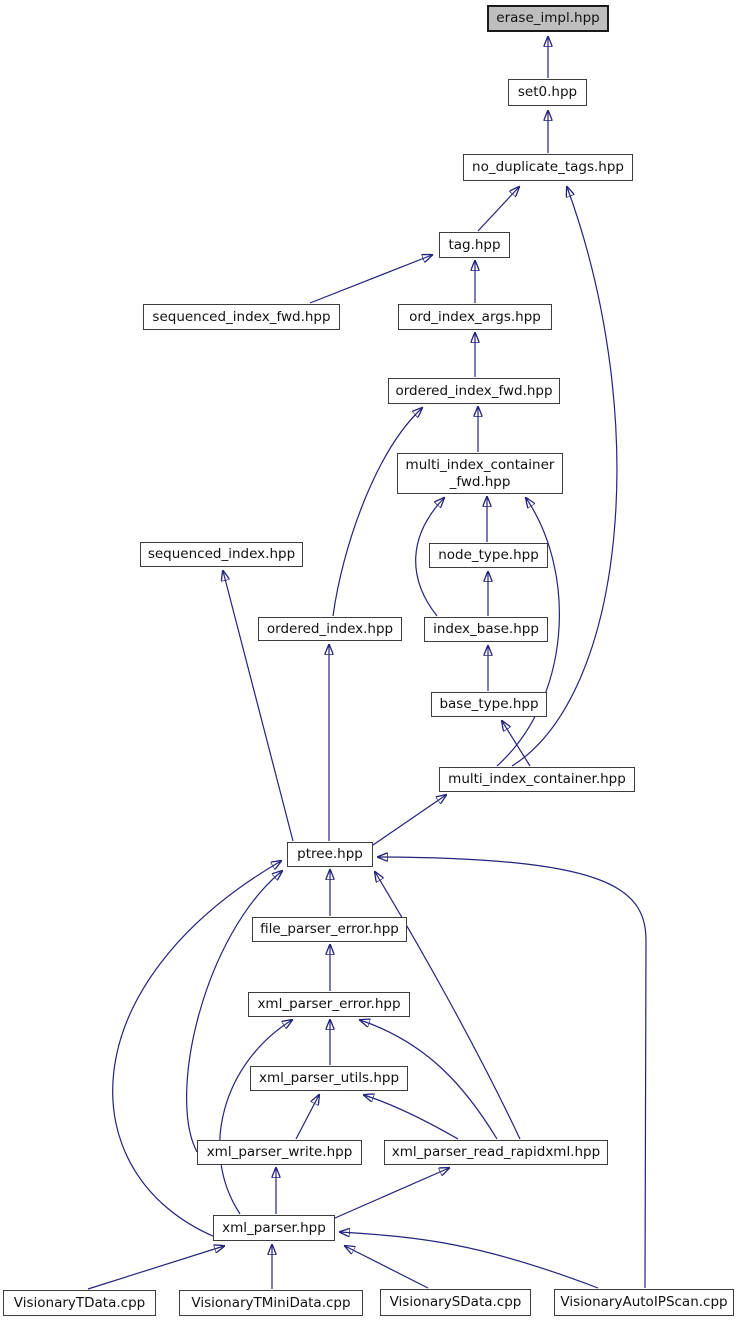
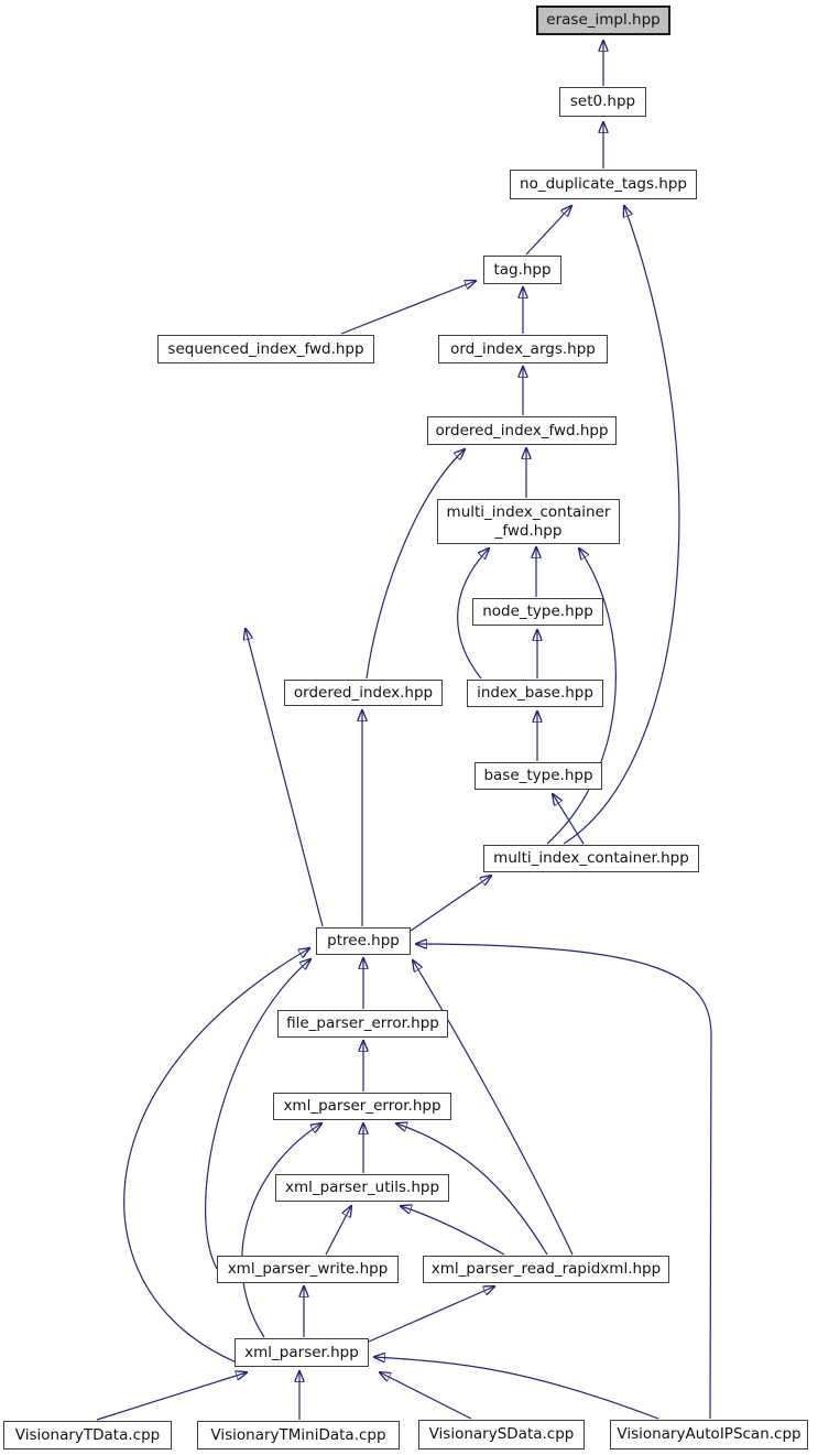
  erase_impl.hpp
  set0.hpp
  no_duplicate_tags.hpp
  tag.hpp
  sequenced_index_fwd.hpp
  ord_index_args.hpp
  ordered_index_fwd.hpp
  multi_index_container
  _fwd.hpp
- sequenced_index.hpp
  node_type.hpp
  ordered_index.hpp
  index_base.hpp
  base_type.hpp
  multi_index_container.hpp
  ptree.hpp
  file_parser_error.hpp
  xml_parser_error.hpp
  xml_parser_utils.hpp
  xml_parser_write.hpp
  xml_parser_read_rapidxml.hpp
  xml_parser.hpp
  VisionaryTData.cpp
  VisionaryTMiniData.cpp
  VisionarySData.cpp
  VisionaryAutoIPScan.cpp
